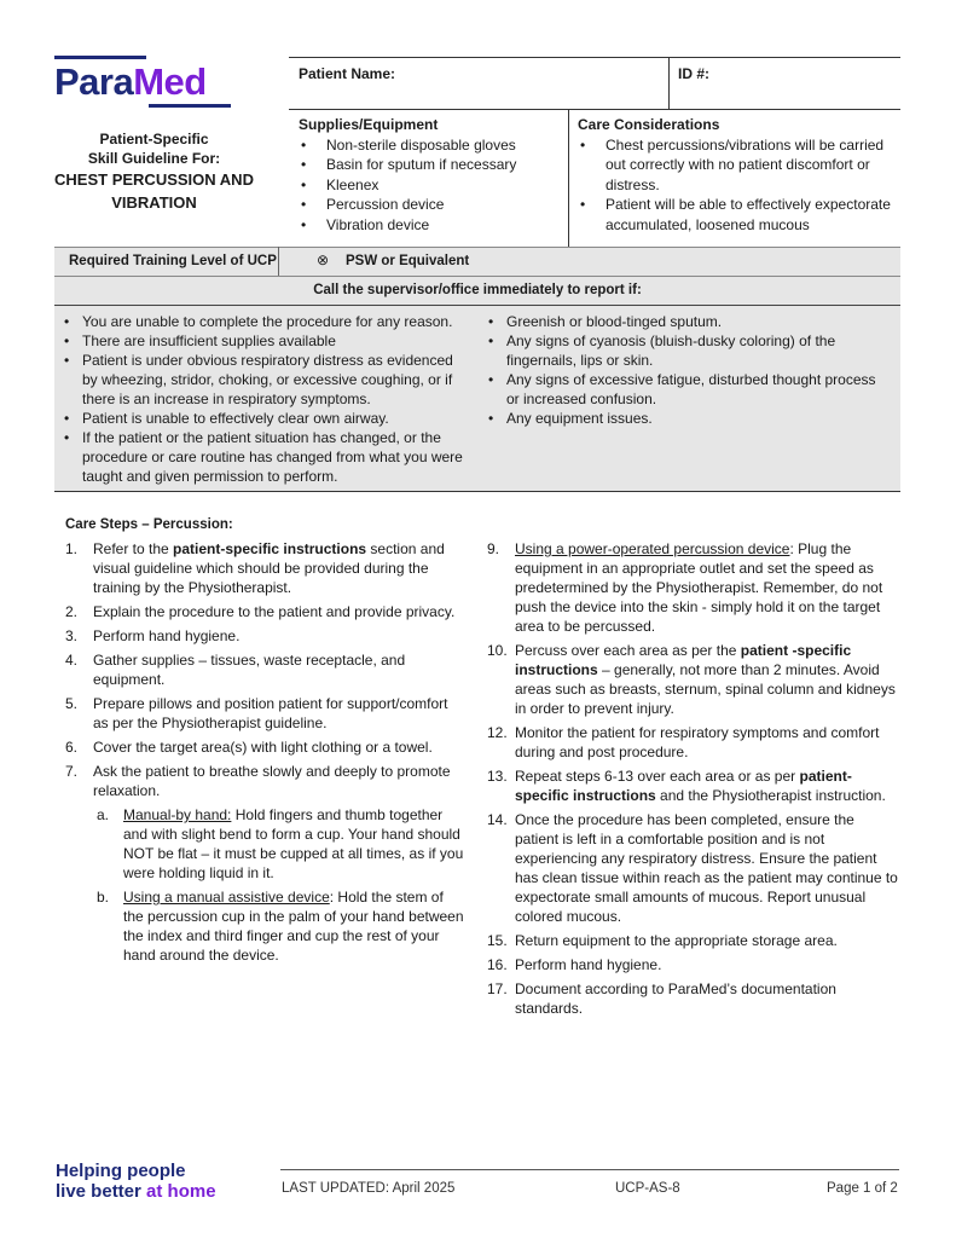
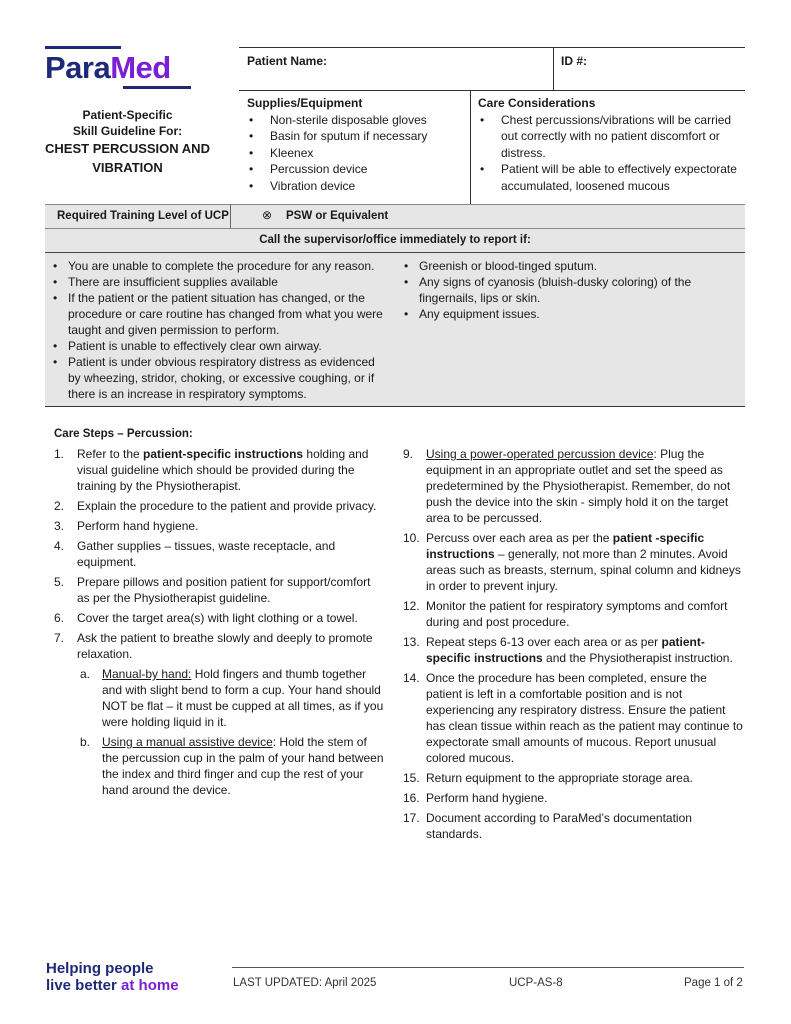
  ParaMed
  Patient-Specific
  Skill Guideline For:
  CHEST PERCUSSION AND
  VIBRATION
  Patient Name:
  ID #:
  Supplies/Equipment
  Non-sterile disposable gloves
  Basin for sputum if necessary
  Kleenex
  Percussion device
  Vibration device
  Care Considerations
  Chest percussions/vibrations will be carried out correctly with no patient discomfort or distress.
  Patient will be able to effectively expectorate accumulated, loosened mucous
  Required Training Level of UCP
  ⊗
  PSW or Equivalent
  Call the supervisor/office immediately to report if:
  You are unable to complete the procedure for any reason.
  There are insufficient supplies available
- Patient is under obvious respiratory distress as evidenced by wheezing, stridor, choking, or excessive coughing, or if there is an increase in respiratory symptoms.
+ If the patient or the patient situation has changed, or the procedure or care routine has changed from what you were taught and given permission to perform.
  Patient is unable to effectively clear own airway.
- If the patient or the patient situation has changed, or the procedure or care routine has changed from what you were taught and given permission to perform.
+ Patient is under obvious respiratory distress as evidenced by wheezing, stridor, choking, or excessive coughing, or if there is an increase in respiratory symptoms.
  Greenish or blood-tinged sputum.
  Any signs of cyanosis (bluish-dusky coloring) of the fingernails, lips or skin.
- Any signs of excessive fatigue, disturbed thought process or increased confusion.
  Any equipment issues.
  Care Steps – Percussion:
  1.
- Refer to the patient-specific instructions section and visual guideline which should be provided during the training by the Physiotherapist.
+ Refer to the patient-specific instructions holding and visual guideline which should be provided during the training by the Physiotherapist.
  2.
  Explain the procedure to the patient and provide privacy.
  3.
  Perform hand hygiene.
  4.
  Gather supplies – tissues, waste receptacle, and equipment.
  5.
  Prepare pillows and position patient for support/comfort as per the Physiotherapist guideline.
  6.
  Cover the target area(s) with light clothing or a towel.
  7.
  Ask the patient to breathe slowly and deeply to promote relaxation.
  a.
  Manual-by hand: Hold fingers and thumb together and with slight bend to form a cup. Your hand should NOT be flat – it must be cupped at all times, as if you were holding liquid in it.
  b.
  Using a manual assistive device: Hold the stem of the percussion cup in the palm of your hand between the index and third finger and cup the rest of your hand around the device.
  9.
  Using a power-operated percussion device: Plug the equipment in an appropriate outlet and set the speed as predetermined by the Physiotherapist. Remember, do not push the device into the skin - simply hold it on the target area to be percussed.
  10.
  Percuss over each area as per the patient -specific instructions – generally, not more than 2 minutes. Avoid areas such as breasts, sternum, spinal column and kidneys in order to prevent injury.
  12.
  Monitor the patient for respiratory symptoms and comfort during and post procedure.
  13.
  Repeat steps 6-13 over each area or as per patient-specific instructions and the Physiotherapist instruction.
  14.
  Once the procedure has been completed, ensure the patient is left in a comfortable position and is not experiencing any respiratory distress. Ensure the patient has clean tissue within reach as the patient may continue to expectorate small amounts of mucous. Report unusual colored mucous.
  15.
  Return equipment to the appropriate storage area.
  16.
  Perform hand hygiene.
  17.
  Document according to ParaMed’s documentation standards.
  Helping people
  live better at home
  LAST UPDATED: April 2025
  UCP-AS-8
  Page 1 of 2
